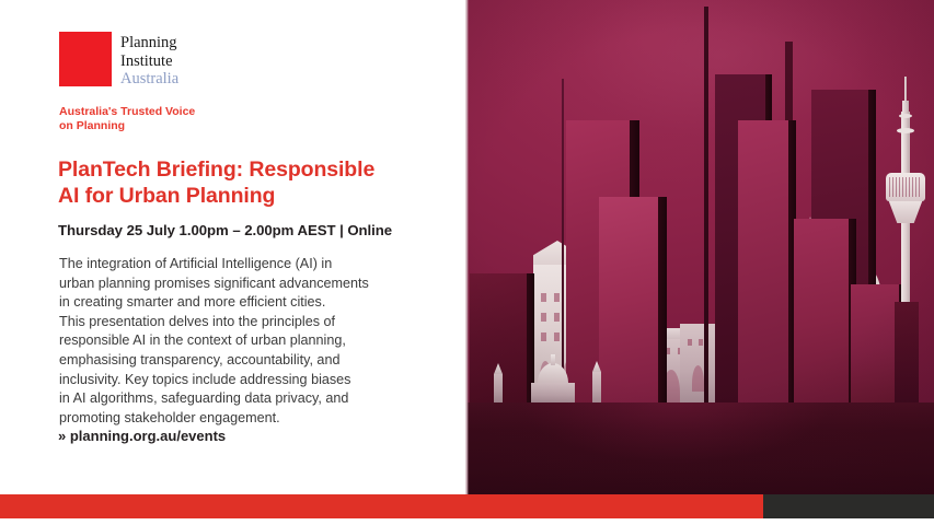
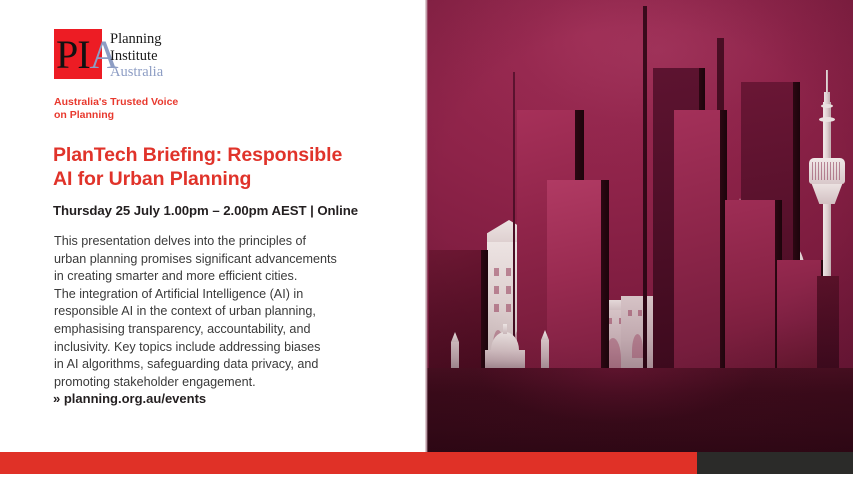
+ PIA
  Planning
  Institute
  Australia
  Australia's Trusted Voice
  on Planning
  PlanTech Briefing: Responsible
  AI for Urban Planning
  Thursday 25 July 1.00pm – 2.00pm AEST | Online
- The integration of Artificial Intelligence (AI) in
+ This presentation delves into the principles of
  urban planning promises significant advancements
  in creating smarter and more efficient cities.
- This presentation delves into the principles of
+ The integration of Artificial Intelligence (AI) in
  responsible AI in the context of urban planning,
  emphasising transparency, accountability, and
  inclusivity. Key topics include addressing biases
  in AI algorithms, safeguarding data privacy, and
  promoting stakeholder engagement.
  » planning.org.au/events
